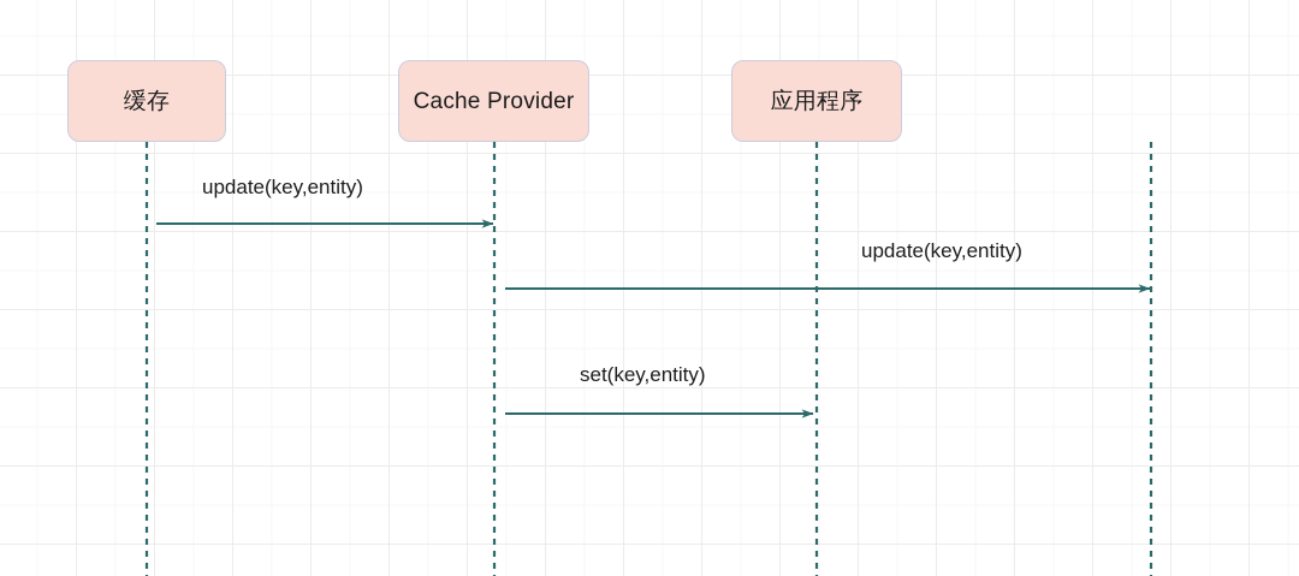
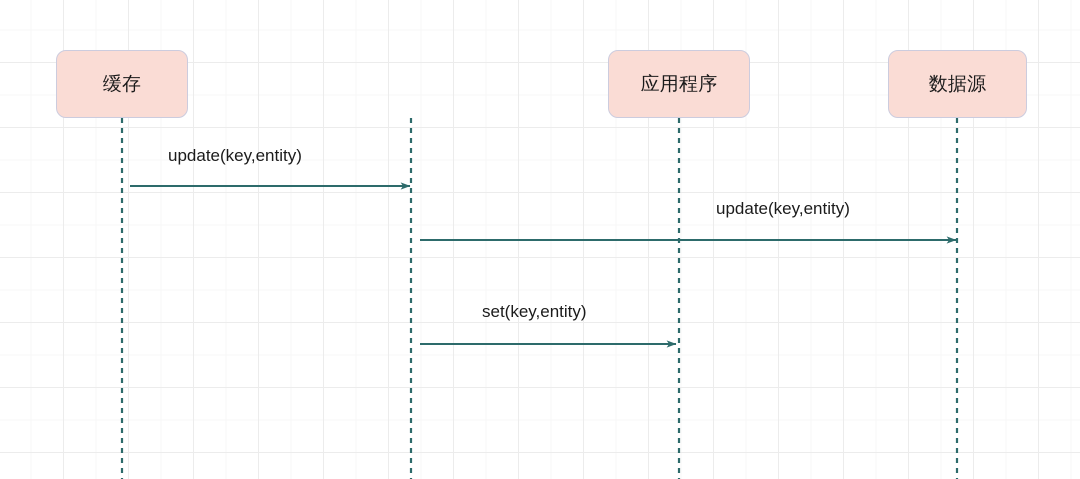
  缓存
- Cache Provider
  应用程序
+ 数据源
  update(key,entity)
  update(key,entity)
  set(key,entity)
